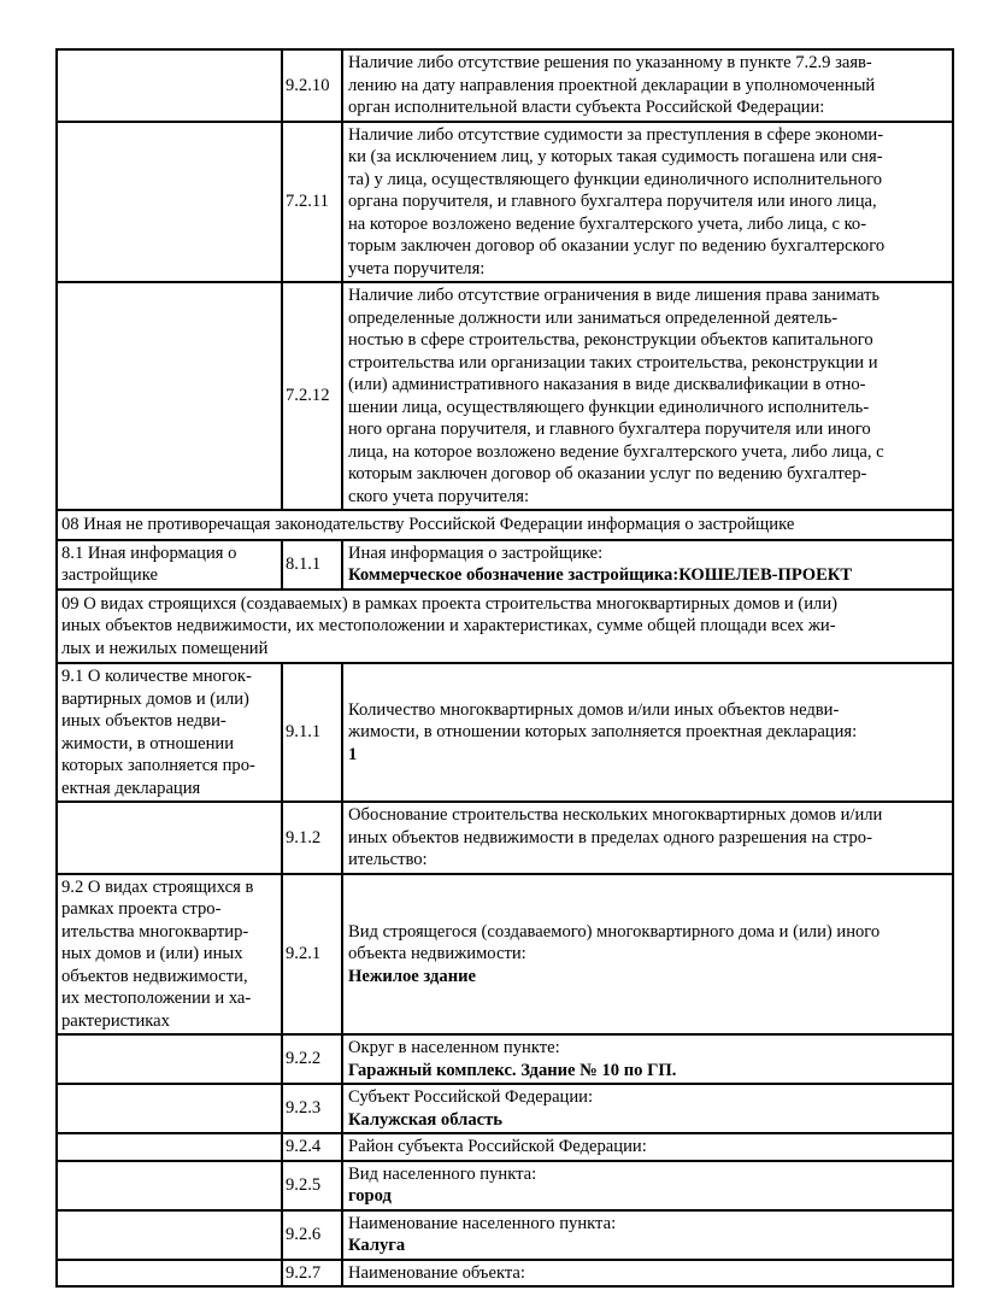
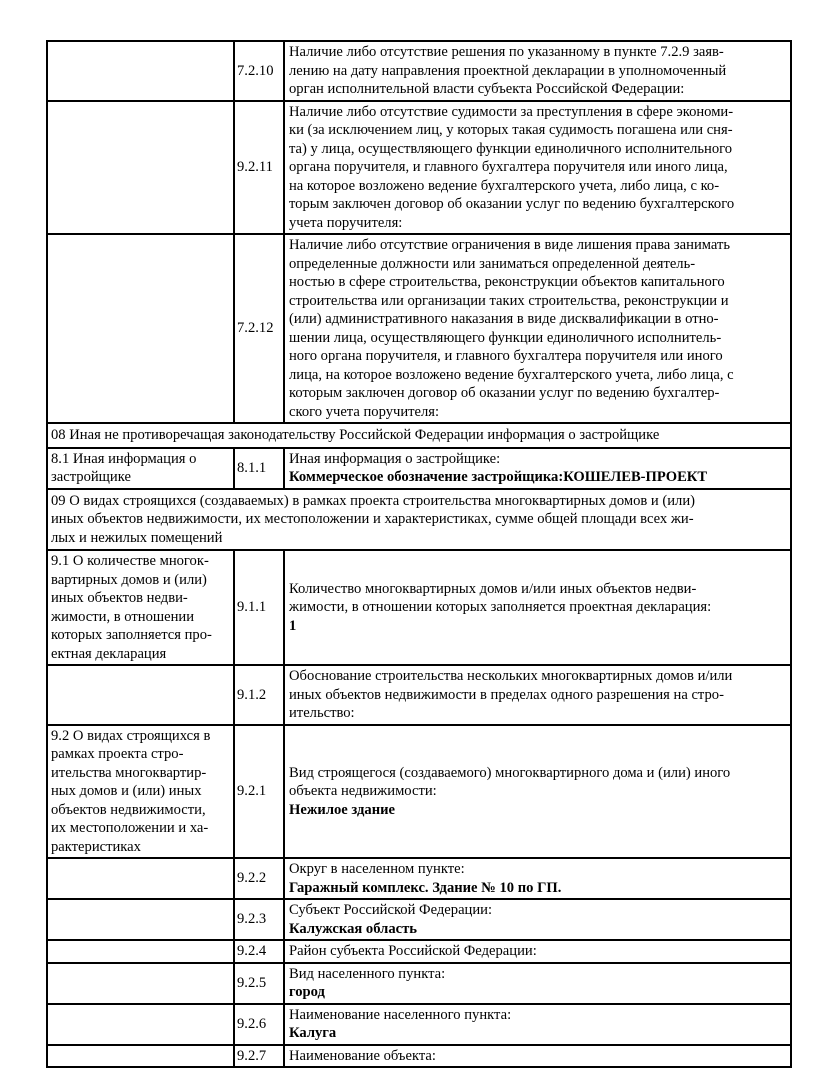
- 	9.2.10	Наличие либо отсутствие решения по указанному в пункте 7.2.9 заяв- лению на дату направления проектной декларации в уполномоченный орган исполнительной власти субъекта Российской Федерации:
+ 	7.2.10	Наличие либо отсутствие решения по указанному в пункте 7.2.9 заяв- лению на дату направления проектной декларации в уполномоченный орган исполнительной власти субъекта Российской Федерации:
- 	7.2.11	Наличие либо отсутствие судимости за преступления в сфере экономи- ки (за исключением лиц, у которых такая судимость погашена или сня- та) у лица, осуществляющего функции единоличного исполнительного органа поручителя, и главного бухгалтера поручителя или иного лица, на которое возложено ведение бухгалтерского учета, либо лица, с ко- торым заключен договор об оказании услуг по ведению бухгалтерского учета поручителя:
+ 	9.2.11	Наличие либо отсутствие судимости за преступления в сфере экономи- ки (за исключением лиц, у которых такая судимость погашена или сня- та) у лица, осуществляющего функции единоличного исполнительного органа поручителя, и главного бухгалтера поручителя или иного лица, на которое возложено ведение бухгалтерского учета, либо лица, с ко- торым заключен договор об оказании услуг по ведению бухгалтерского учета поручителя:
  	7.2.12	Наличие либо отсутствие ограничения в виде лишения права занимать определенные должности или заниматься определенной деятель- ностью в сфере строительства, реконструкции объектов капитального строительства или организации таких строительства, реконструкции и (или) административного наказания в виде дисквалификации в отно- шении лица, осуществляющего функции единоличного исполнитель- ного органа поручителя, и главного бухгалтера поручителя или иного лица, на которое возложено ведение бухгалтерского учета, либо лица, с которым заключен договор об оказании услуг по ведению бухгалтер- ского учета поручителя:
  08 Иная не противоречащая законодательству Российской Федерации информация о застройщике
  8.1 Иная информация о застройщике	8.1.1	Иная информация о застройщике: Коммерческое обозначение застройщика:КОШЕЛЕВ-ПРОЕКТ
  09 О видах строящихся (создаваемых) в рамках проекта строительства многоквартирных домов и (или) иных объектов недвижимости, их местоположении и характеристиках, сумме общей площади всех жи- лых и нежилых помещений
  9.1 О количестве многок- вартирных домов и (или) иных объектов недви- жимости, в отношении которых заполняется про- ектная декларация	9.1.1	Количество многоквартирных домов и/или иных объектов недви- жимости, в отношении которых заполняется проектная декларация: 1
  	9.1.2	Обоснование строительства нескольких многоквартирных домов и/или иных объектов недвижимости в пределах одного разрешения на стро- ительство:
  9.2 О видах строящихся в рамках проекта стро- ительства многоквартир- ных домов и (или) иных объектов недвижимости, их местоположении и ха- рактеристиках	9.2.1	Вид строящегося (создаваемого) многоквартирного дома и (или) иного объекта недвижимости: Нежилое здание
  	9.2.2	Округ в населенном пункте: Гаражный комплекс. Здание № 10 по ГП.
  	9.2.3	Субъект Российской Федерации: Калужская область
  	9.2.4	Район субъекта Российской Федерации:
  	9.2.5	Вид населенного пункта: город
  	9.2.6	Наименование населенного пункта: Калуга
  	9.2.7	Наименование объекта:
